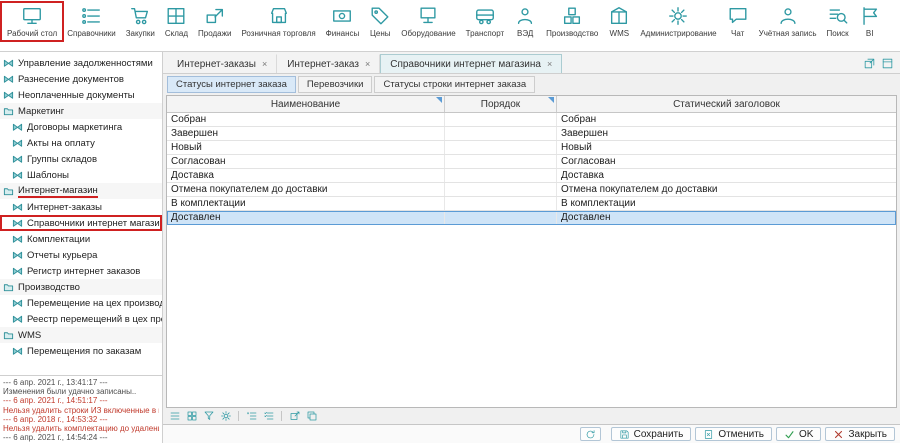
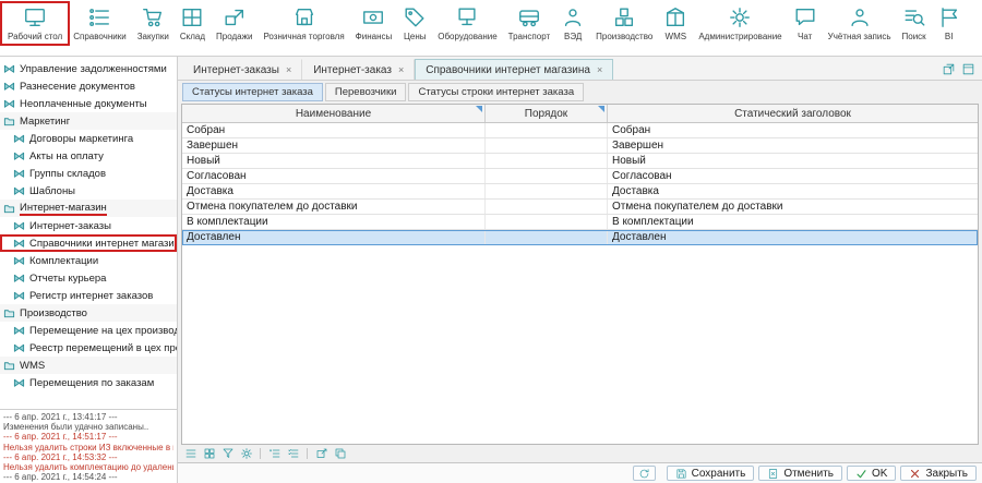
  Рабочий стол
  Справочники
  Закупки
  Склад
  Продажи
  Розничная торговля
  Финансы
  Цены
  Оборудование
  Транспорт
  ВЭД
  Производство
  WMS
  Администрирование
  Чат
  Учётная запись
  Поиск
  BI
  Управление задолженностями
  Разнесение документов
  Неоплаченные документы
  Маркетинг
  Договоры маркетинга
  Акты на оплату
  Группы складов
  Шаблоны
  Интернет-магазин
  Интернет-заказы
  Справочники интернет магази
  Комплектации
  Отчеты курьера
  Регистр интернет заказов
  Производство
  Перемещение на цех произво
  Реестр перемещений в цех пр
  WMS
  Перемещения по заказам
  --- 6 апр. 2021 г., 13:41:17 ---
  Изменения были удачно записаны..
  --- 6 апр. 2021 г., 14:51:17 ---
  Нельзя удалить строки ИЗ включенные в
- --- 6 апр. 2018 г., 14:53:32 ---
+ --- 6 апр. 2021 г., 14:53:32 ---
  Нельзя удалить комплектацию до удален
  --- 6 апр. 2021 г., 14:54:24 ---
  Интернет-заказы
  ×
  Интернет-заказ
  ×
  Справочники интернет магазина
  ×
  Статусы интернет заказа
  Перевозчики
  Статусы строки интернет заказа
  Наименование
  Порядок
  Статический заголовок
  Собран
  Собран
  Завершен
  Завершен
  Новый
  Новый
  Согласован
  Согласован
  Доставка
  Доставка
  Отмена покупателем до доставки
  Отмена покупателем до доставки
  В комплектации
  В комплектации
  Доставлен
  Доставлен
  Сохранить
  Отменить
  OK
  Закрыть
